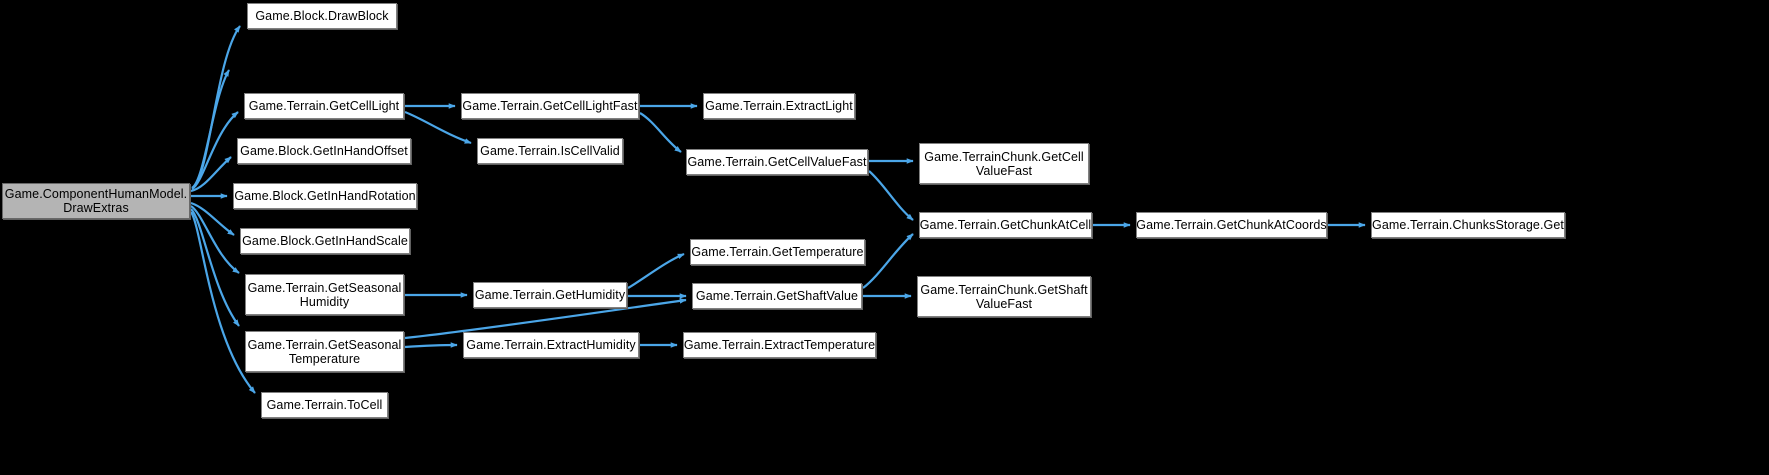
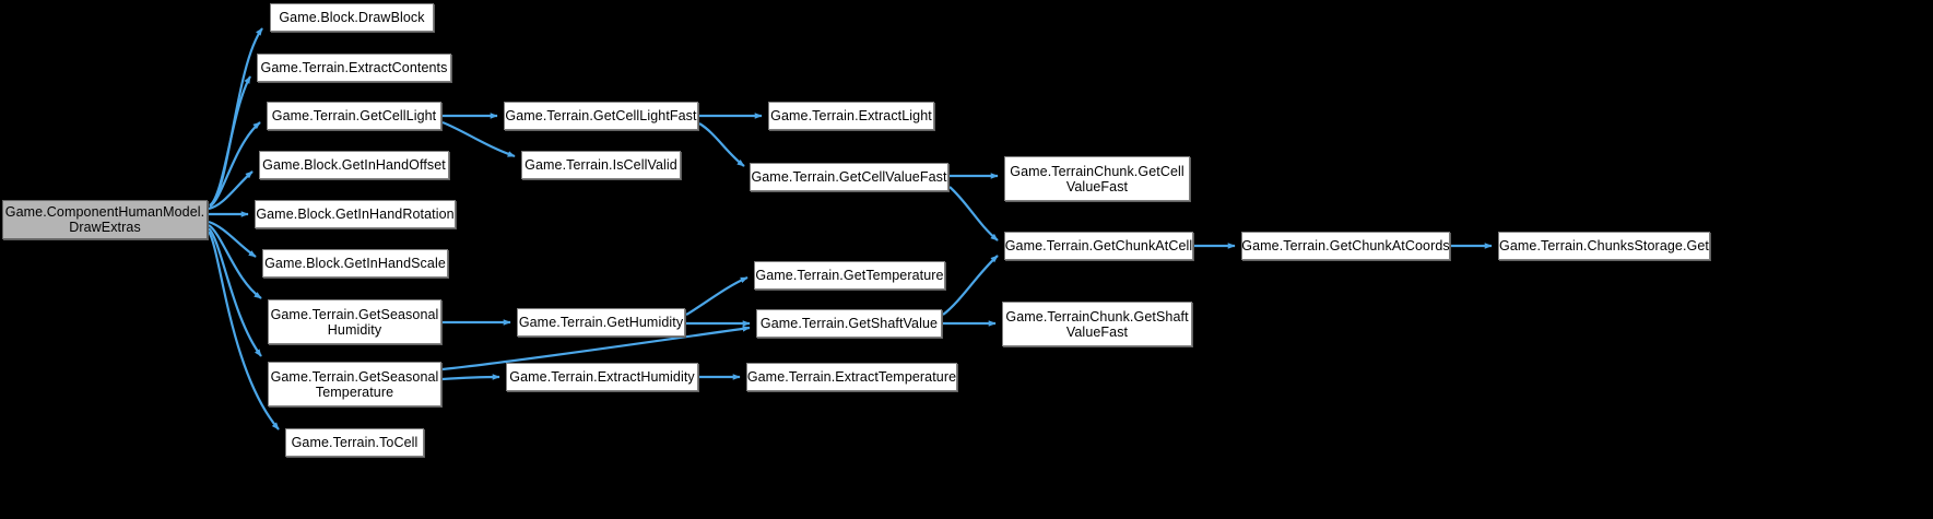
  Game.ComponentHumanModel.
  DrawExtras
  Game.Block.DrawBlock
+ Game.Terrain.ExtractContents
  Game.Terrain.GetCellLight
  Game.Block.GetInHandOffset
  Game.Block.GetInHandRotation
  Game.Block.GetInHandScale
  Game.Terrain.GetSeasonal
  Humidity
  Game.Terrain.GetSeasonal
  Temperature
  Game.Terrain.ToCell
  Game.Terrain.GetCellLightFast
  Game.Terrain.IsCellValid
  Game.Terrain.ExtractLight
  Game.Terrain.GetCellValueFast
  Game.TerrainChunk.GetCell
  ValueFast
  Game.Terrain.GetChunkAtCell
  Game.Terrain.GetChunkAtCoords
  Game.Terrain.ChunksStorage.Get
  Game.Terrain.GetHumidity
  Game.Terrain.GetTemperature
  Game.Terrain.GetShaftValue
  Game.TerrainChunk.GetShaft
  ValueFast
  Game.Terrain.ExtractHumidity
  Game.Terrain.ExtractTemperature
